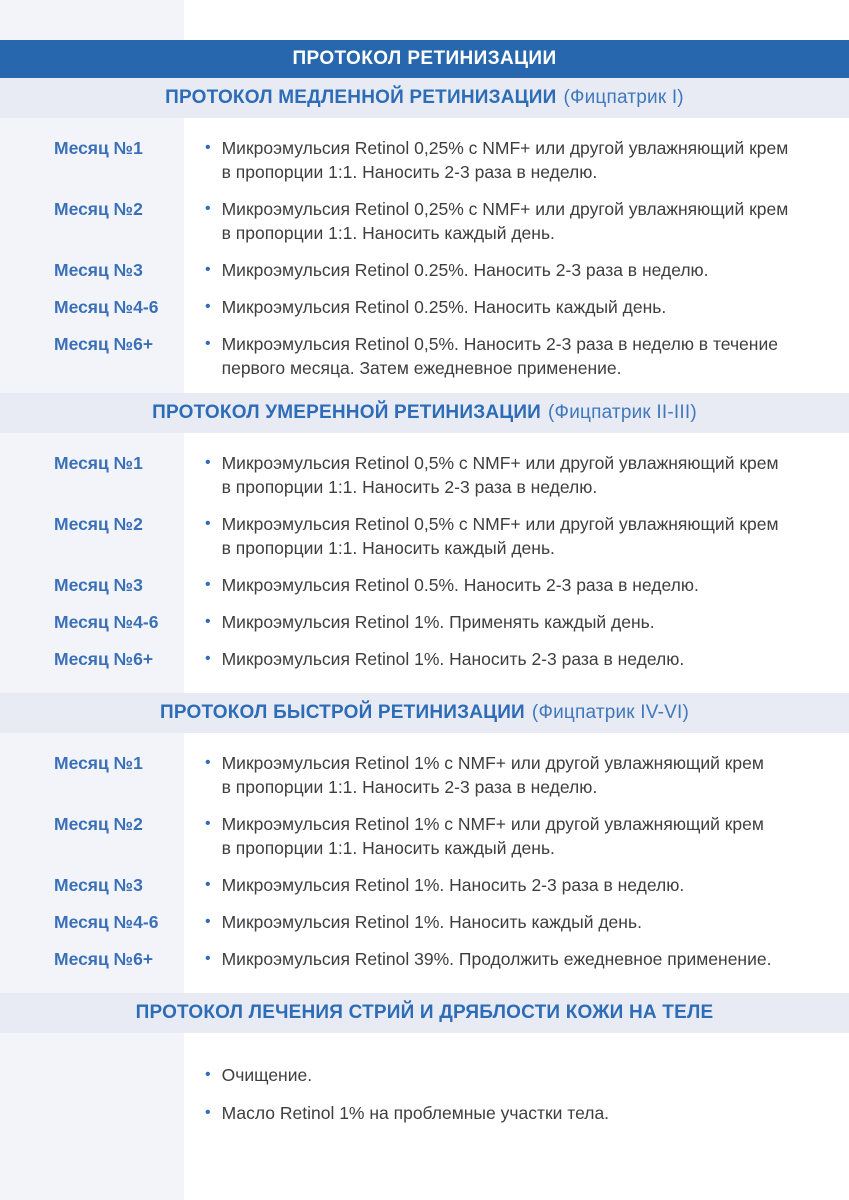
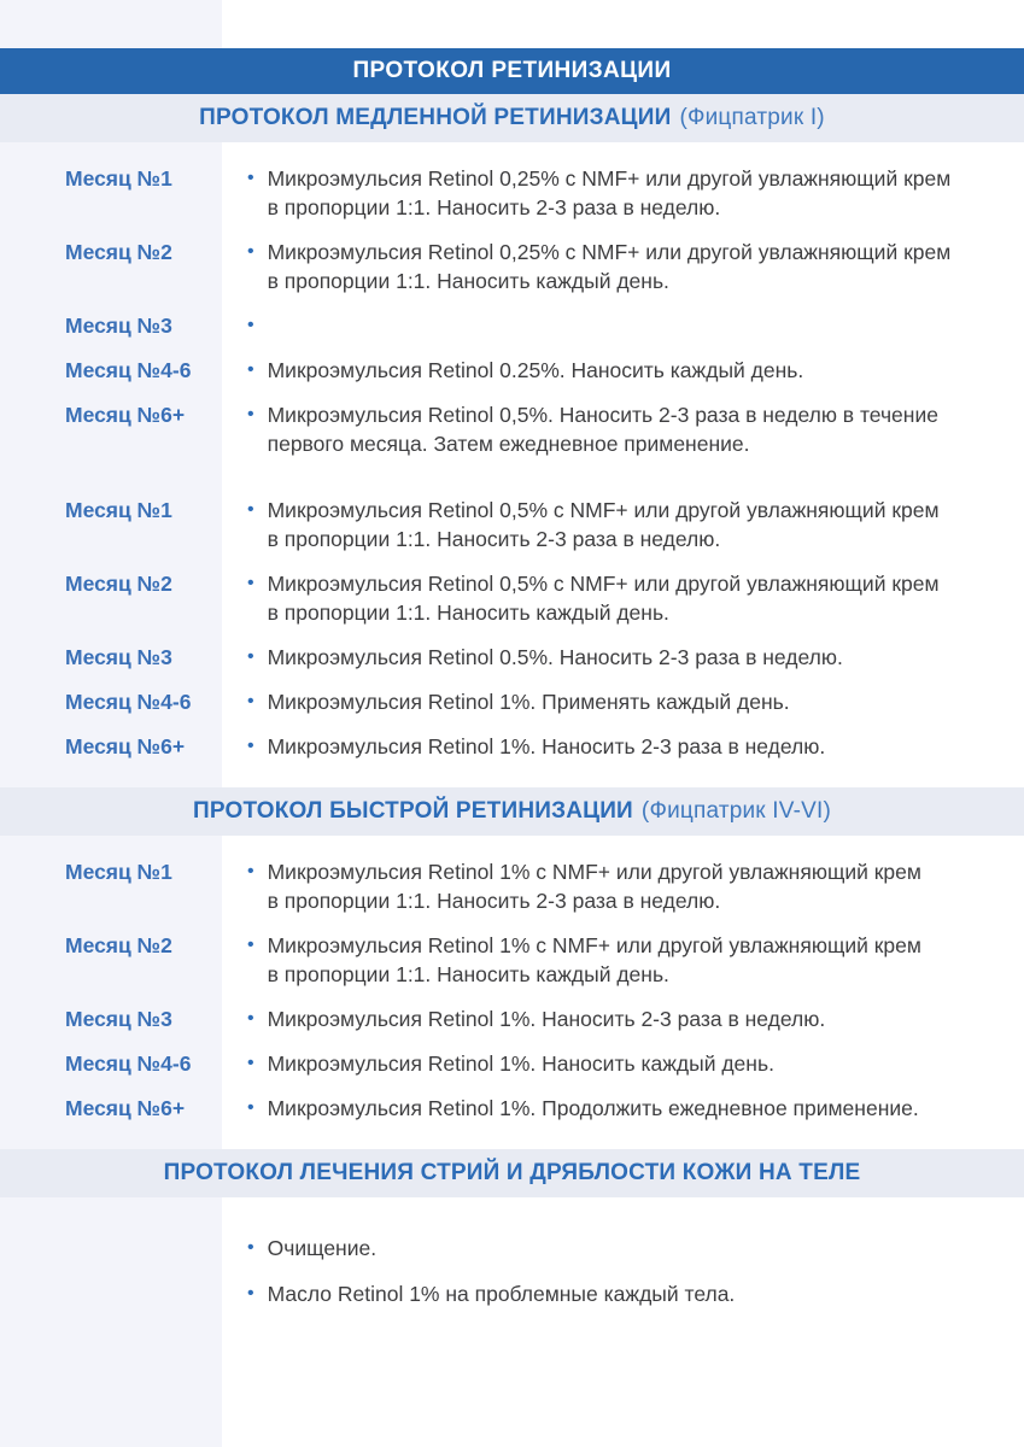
  ПРОТОКОЛ РЕТИНИЗАЦИИ
  ПРОТОКОЛ МЕДЛЕННОЙ РЕТИНИЗАЦИИ
  (Фицпатрик I)
  Месяц №1
  •
  Микроэмульсия Retinol 0,25% с NMF+ или другой увлажняющий крем
  в пропорции 1:1. Наносить 2-3 раза в неделю.
  Месяц №2
  •
  Микроэмульсия Retinol 0,25% с NMF+ или другой увлажняющий крем
  в пропорции 1:1. Наносить каждый день.
  Месяц №3
  •
- Микроэмульсия Retinol 0.25%. Наносить 2-3 раза в неделю.
  Месяц №4-6
  •
  Микроэмульсия Retinol 0.25%. Наносить каждый день.
  Месяц №6+
  •
  Микроэмульсия Retinol 0,5%. Наносить 2-3 раза в неделю в течение
  первого месяца. Затем ежедневное применение.
- ПРОТОКОЛ УМЕРЕННОЙ РЕТИНИЗАЦИИ
- (Фицпатрик II-III)
  Месяц №1
  •
  Микроэмульсия Retinol 0,5% с NMF+ или другой увлажняющий крем
  в пропорции 1:1. Наносить 2-3 раза в неделю.
  Месяц №2
  •
  Микроэмульсия Retinol 0,5% с NMF+ или другой увлажняющий крем
  в пропорции 1:1. Наносить каждый день.
  Месяц №3
  •
  Микроэмульсия Retinol 0.5%. Наносить 2-3 раза в неделю.
  Месяц №4-6
  •
  Микроэмульсия Retinol 1%. Применять каждый день.
  Месяц №6+
  •
  Микроэмульсия Retinol 1%. Наносить 2-3 раза в неделю.
  ПРОТОКОЛ БЫСТРОЙ РЕТИНИЗАЦИИ
  (Фицпатрик IV-VI)
  Месяц №1
  •
  Микроэмульсия Retinol 1% с NMF+ или другой увлажняющий крем
  в пропорции 1:1. Наносить 2-3 раза в неделю.
  Месяц №2
  •
  Микроэмульсия Retinol 1% с NMF+ или другой увлажняющий крем
  в пропорции 1:1. Наносить каждый день.
  Месяц №3
  •
  Микроэмульсия Retinol 1%. Наносить 2-3 раза в неделю.
  Месяц №4-6
  •
  Микроэмульсия Retinol 1%. Наносить каждый день.
  Месяц №6+
  •
- Микроэмульсия Retinol 39%. Продолжить ежедневное применение.
+ Микроэмульсия Retinol 1%. Продолжить ежедневное применение.
  ПРОТОКОЛ ЛЕЧЕНИЯ СТРИЙ И ДРЯБЛОСТИ КОЖИ НА ТЕЛЕ
  •
  Очищение.
  •
- Масло Retinol 1% на проблемные участки тела.
+ Масло Retinol 1% на проблемные каждый тела.
